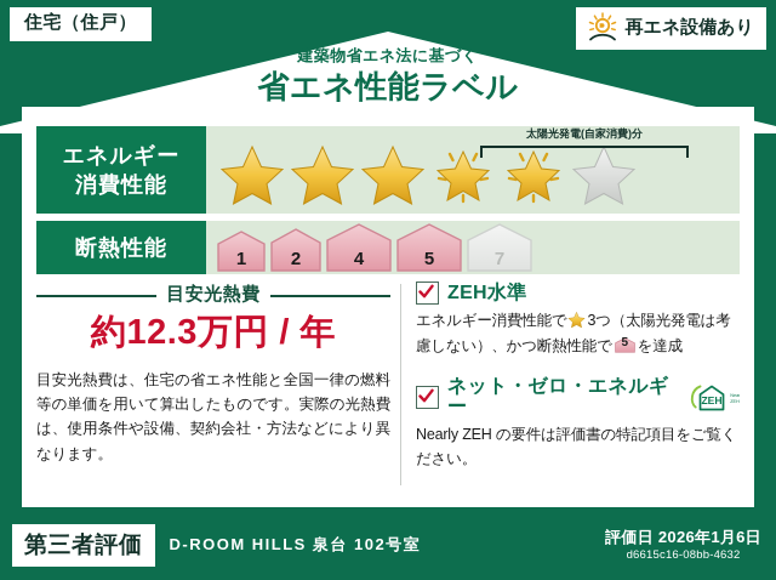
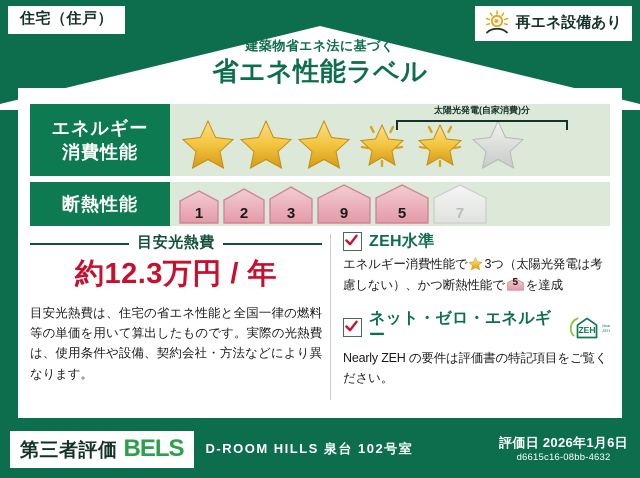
  住宅（住戸）
  再エネ設備あり
  建築物省エネ法に基づく
  省エネ性能ラベル
  エネルギー
  消費性能
  太陽光発電(自家消費)分
  断熱性能
  1
  2
+ 3
- 4
+ 9
  5
  7
  目安光熱費
  約12.3万円 / 年
  目安光熱費は、住宅の省エネ性能と全国一律の燃料等の単価を用いて算出したものです。実際の光熱費は、使用条件や設備、契約会社・方法などにより異なります。
  ZEH水準
  エネルギー消費性能で 3つ（太陽光発電は考慮しない）、かつ断熱性能で
  5
  を達成
  ネット・ゼロ・エネルギー
  ZEH
  Nearly ZEH の要件は評価書の特記項目をご覧ください。
  第三者評価
+ BELS
  D-ROOM HILLS 泉台 102号室
  評価日 2026年1月6日
  d6615c16-08bb-4632
